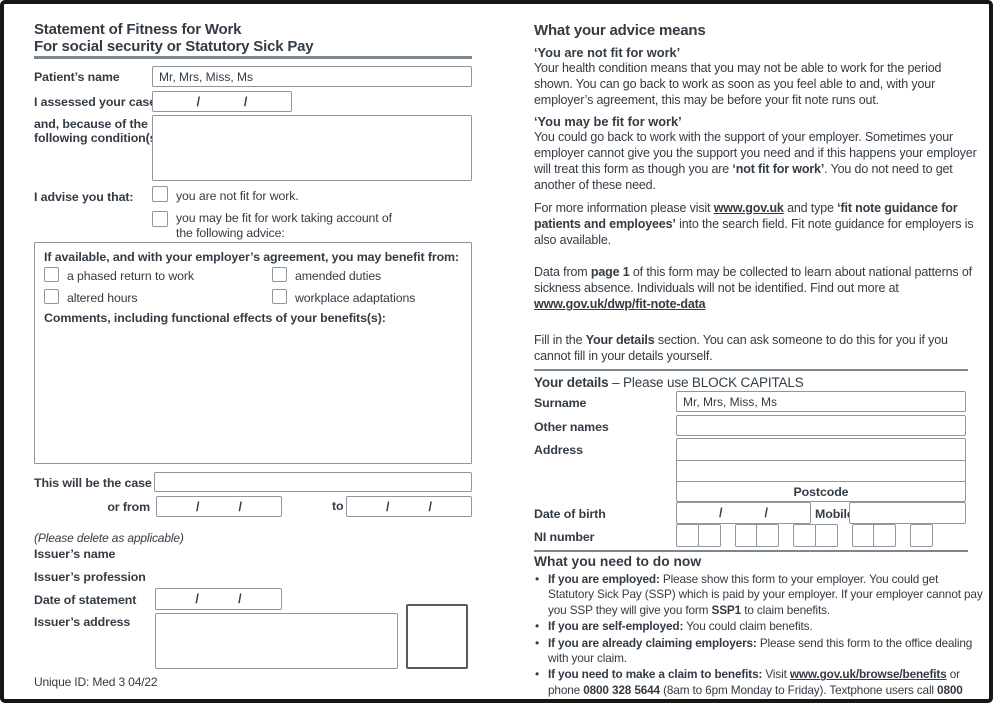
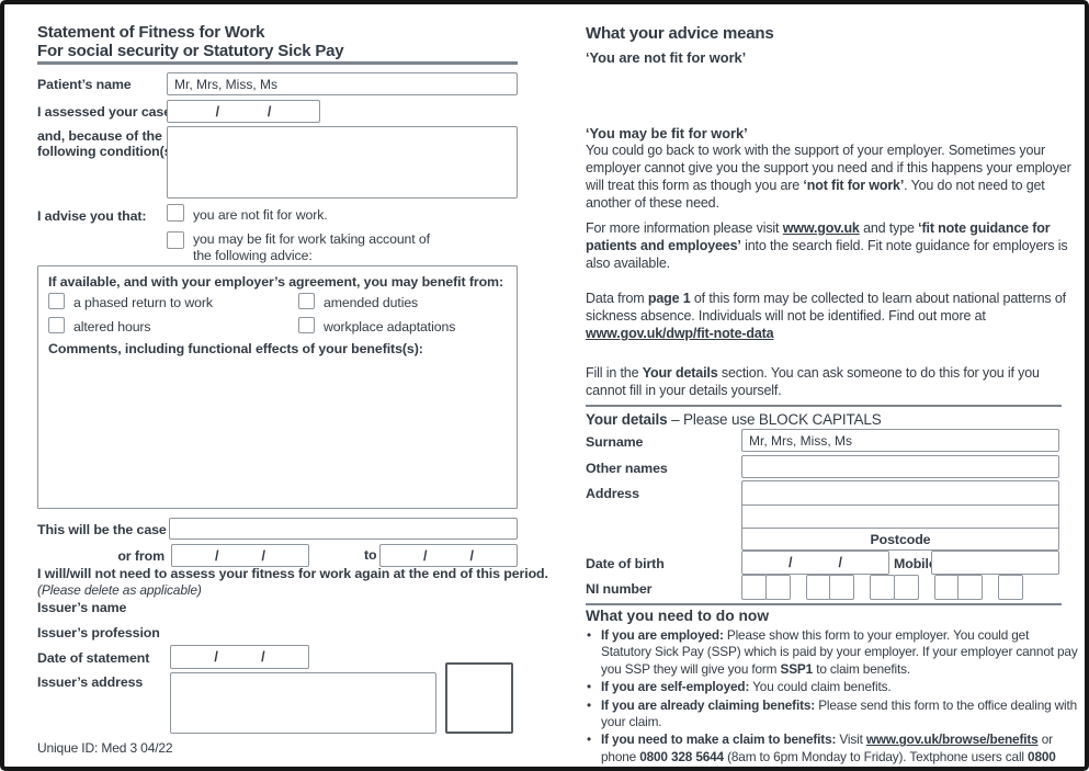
  Statement of Fitness for Work
  For social security or Statutory Sick Pay
  Patient’s name
  Mr, Mrs, Miss, Ms
  I assessed your cas
  /
  /
  and, because of the
  following condition(
  I advise you that:
  you are not fit for work.
  you may be fit for work taking account of
  the following advice:
  If available, and with your employer’s agreement, you may benefit from:
  a phased return to work
  amended duties
  altered hours
  workplace adaptations
  Comments, including functional effects of your benefits(s):
  This will be the case
  or from
  /
  /
  to
  /
  /
+ I will/will not need to assess your fitness for work again at the end of this period.
  (Please delete as applicable)
  Issuer’s name
  Issuer’s profession
  Date of statement
  /
  /
  Issuer’s address
  Unique ID: Med 3 04/22
  What your advice means
  ‘You are not fit for work’
- Your health condition means that you may not be able to work for the period shown. You can go back to work as soon as you feel able to and, with your employer’s agreement, this may be before your fit note runs out.
  ‘You may be fit for work’
  You could go back to work with the support of your employer. Sometimes your employer cannot give you the support you need and if this happens your employer will treat this form as though you are ‘not fit for work’. You do not need to get another of these need.
  For more information please visit www.gov.uk and type ‘fit note guidance for patients and employees’ into the search field. Fit note guidance for employers is also available.
  Data from page 1 of this form may be collected to learn about national patterns of sickness absence. Individuals will not be identified. Find out more at www.gov.uk/dwp/fit-note-data
  Fill in the Your details section. You can ask someone to do this for you if you cannot fill in your details yourself.
  Your details – Please use BLOCK CAPITALS
  Surname
  Mr, Mrs, Miss, Ms
  Other names
  Address
  Postcode
  Date of birth
  /
  /
  Mobil
  NI number
  What you need to do now
  •
  If you are employed: Please show this form to your employer. You could get Statutory Sick Pay (SSP) which is paid by your employer. If your employer cannot pay you SSP they will give you form SSP1 to claim benefits.
  •
  If you are self-employed: You could claim benefits.
  •
- If you are already claiming employers: Please send this form to the office dealing with your claim.
+ If you are already claiming benefits: Please send this form to the office dealing with your claim.
  •
  If you need to make a claim to benefits: Visit www.gov.uk/browse/benefits or phone 0800 328 5644 (8am to 6pm Monday to Friday). Textphone users call 0800
